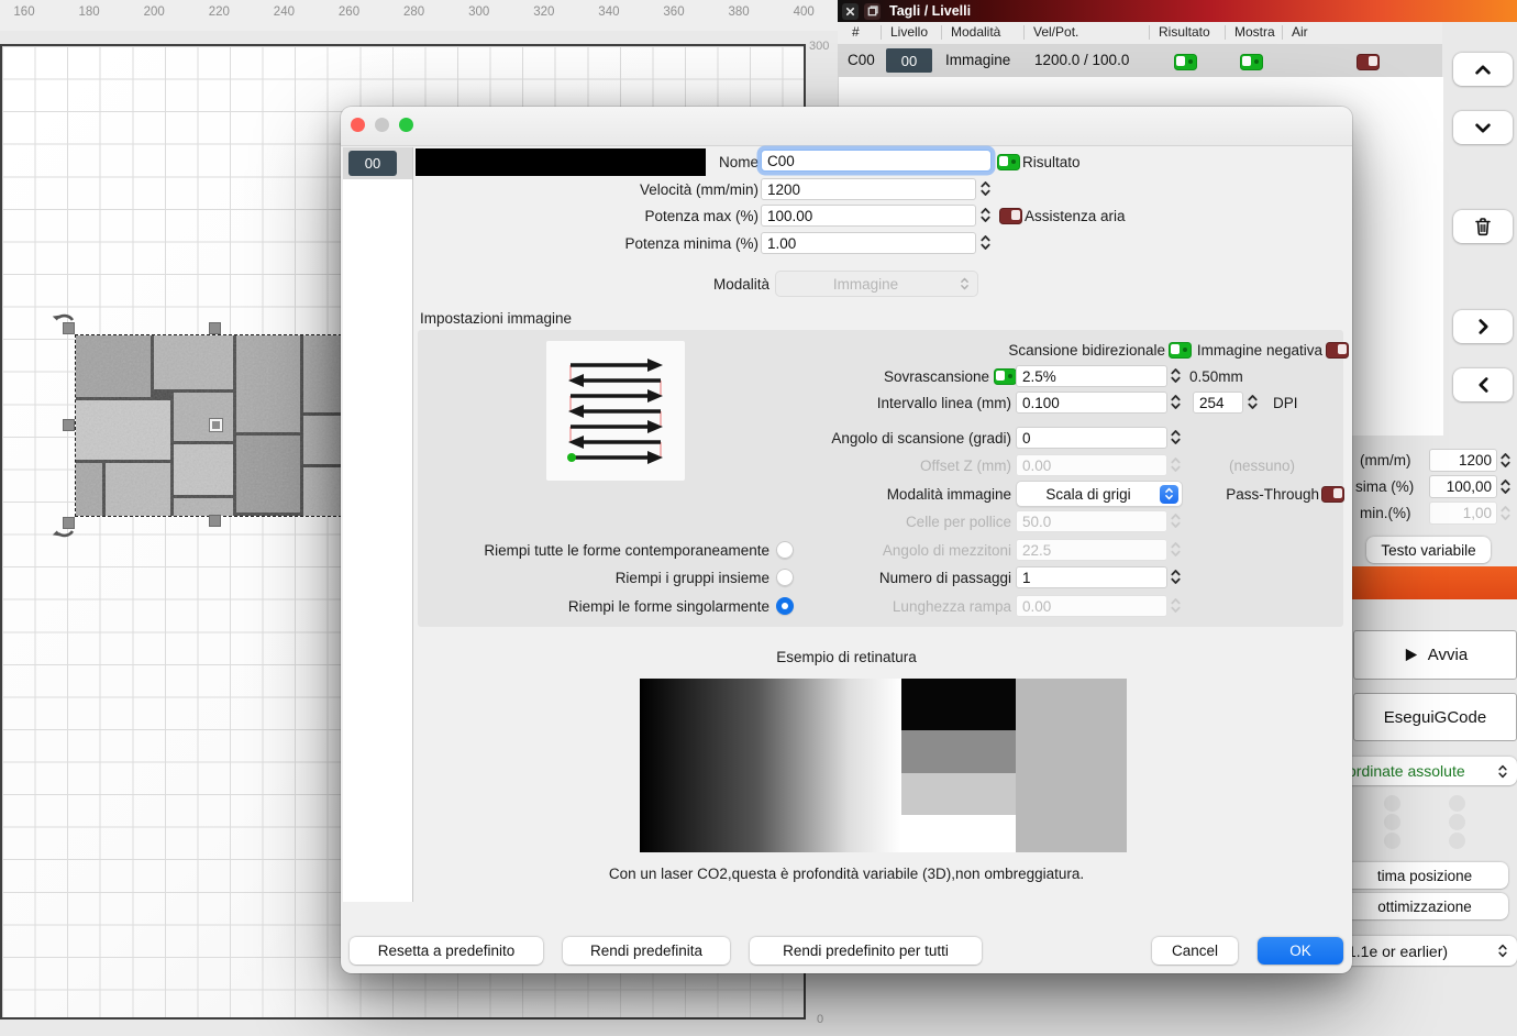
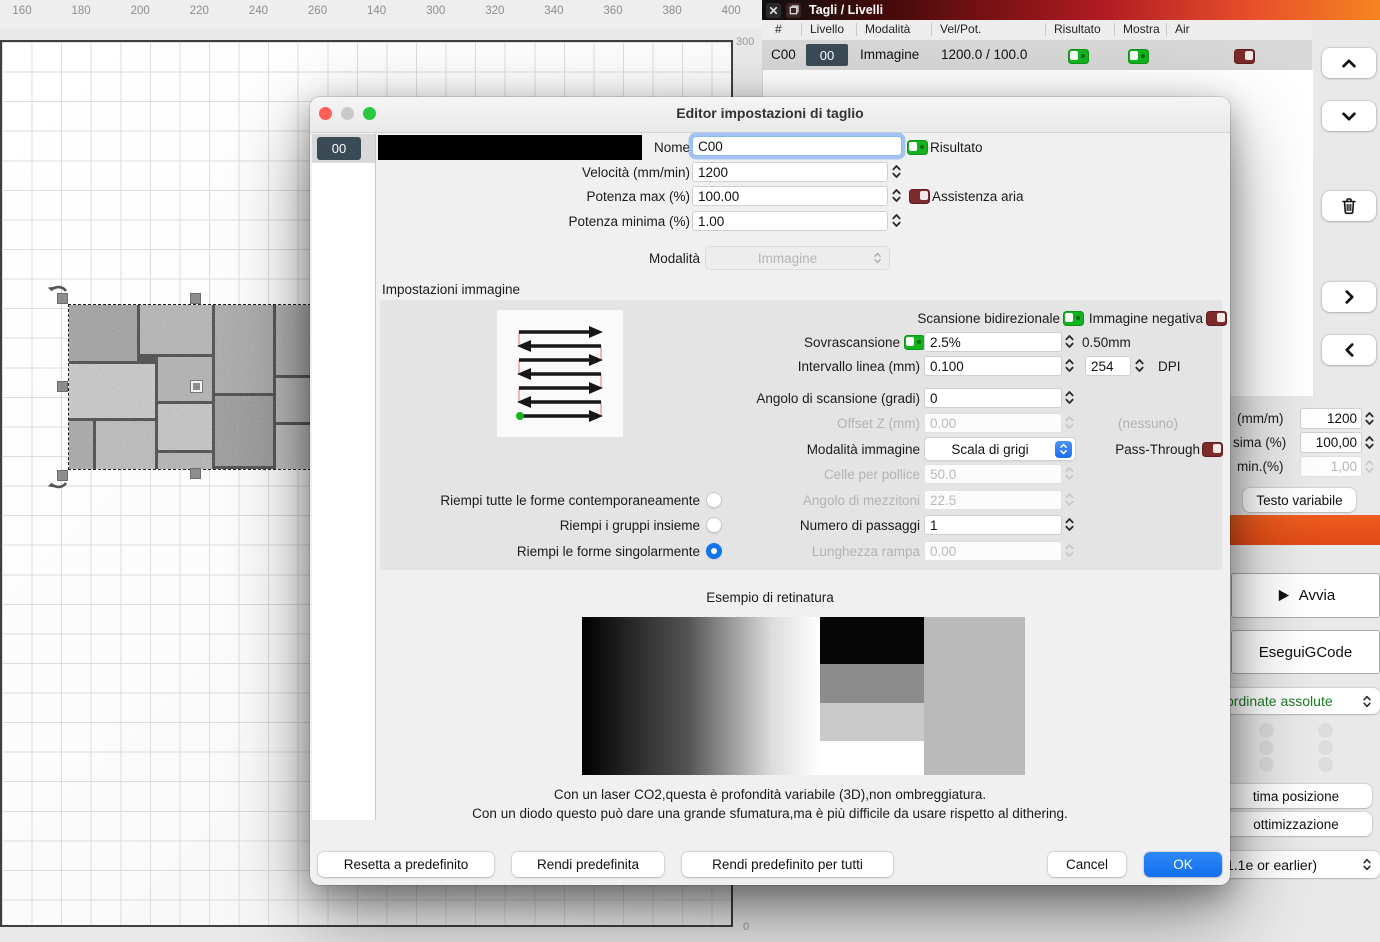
  160
  180
  200
  220
  240
  260
- 280
+ 140
  300
  320
  340
  360
  380
  400
  300
  0
  Tagli / Livelli
  #
  Livello
  Modalità
  Vel/Pot.
  Risultato
  Mostra
  Air
  C00
  00
  Immagine
  1200.0 / 100.0
  (mm/m)
  1200
  sima (%)
  100,00
  min.(%)
  1,00
  Testo variabile
  Avvia
  EseguiGCode
  rdinate assolute
  tima posizione
  ottimizzazione
  .1e or earlier)
+ Editor impostazioni di taglio
  00
  Nome
  C00
  Risultato
  Velocità (mm/min)
  1200
  Potenza max (%)
  100.00
  Assistenza aria
  Potenza minima (%)
  1.00
  Modalità
  Immagine
  Impostazioni immagine
  Scansione bidirezionale
  Immagine negativa
  Sovrascansione
  2.5%
  0.50mm
  Intervallo linea (mm)
  0.100
  254
  DPI
  Angolo di scansione (gradi)
  0
  Offset Z (mm)
  0.00
  (nessuno)
  Modalità immagine
  Scala di grigi
  Pass-Through
  Celle per pollice
  50.0
  Riempi tutte le forme contemporaneamente
  Angolo di mezzitoni
  22.5
  Riempi i gruppi insieme
  Numero di passaggi
  1
  Riempi le forme singolarmente
  Lunghezza rampa
  0.00
  Esempio di retinatura
  Con un laser CO2,questa è profondità variabile (3D),non ombreggiatura.
+ Con un diodo questo può dare una grande sfumatura,ma è più difficile da usare rispetto al dithering.
  Resetta a predefinito
  Rendi predefinita
  Rendi predefinito per tutti
  Cancel
  OK
